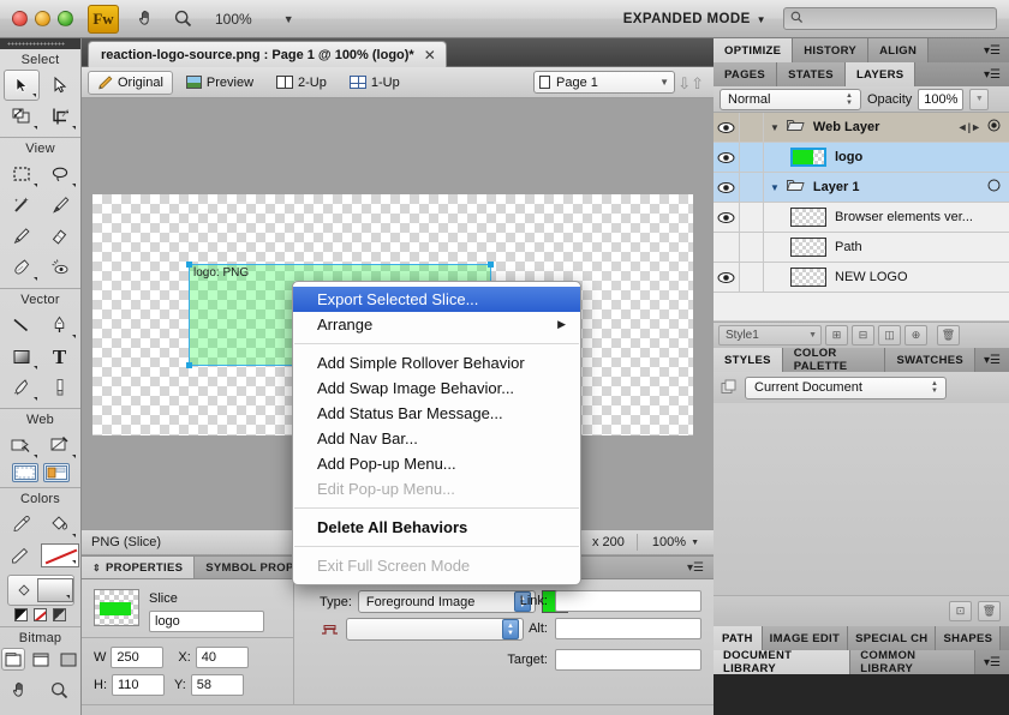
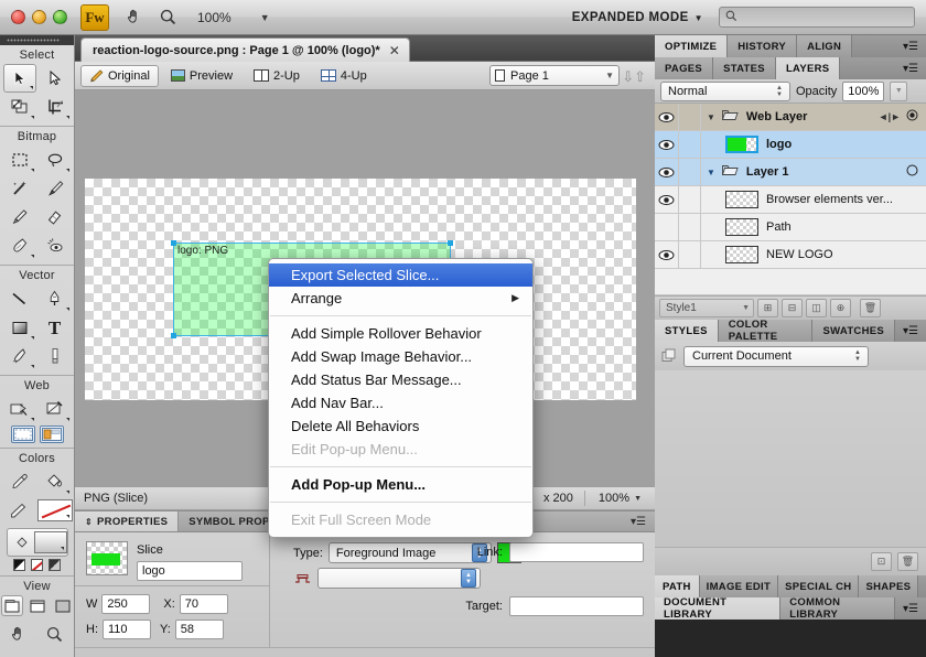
  Fw
  100%
  ▼
  EXPANDED MODE ▼
  Select
- View
+ Bitmap
  Vector
  T
  Web
  Colors
- Bitmap
+ View
  reaction-logo-source.png : Page 1 @ 100% (logo)*
  ✕
  Original
  Preview
  2-Up
- 1-Up
+ 4-Up
  Page 1
  ▼
  ⇩⇧
  logo: PNG
  PNG (Slice)
  x 200
  100%
  ⇕
  PROPERTIES
  ▾☰
  Slice
  logo
  W
  250
  X:
- 40
+ 70
  H:
  110
  Y:
  58
  Type:
  Foreground Image
  Link:
- Alt:
  Target:
  OPTIMIZE
  HISTORY
  ALIGN
  ▾☰
  PAGES
  STATES
  LAYERS
  ▾☰
  Normal
  Opacity
  100%
  ▼
  Web Layer
  ◄|►
  logo
  ▼
  Layer 1
  Browser elements ver...
  Path
  NEW LOGO
  Style1
  ⊞
  ⊟
  ◫
  ⊕
  🗑
  STYLES
  COLOR PALETTE
  SWATCHES
  ▾☰
  Current Document
  ⊡
  🗑
  PATH
  IMAGE EDIT
  SPECIAL CH
  SHAPES
  DOCUMENT LIBRARY
  COMMON LIBRARY
  ▾☰
  Export Selected Slice...
  Arrange
  ▶
  Add Simple Rollover Behavior
  Add Swap Image Behavior...
  Add Status Bar Message...
  Add Nav Bar...
- Add Pop-up Menu...
+ Delete All Behaviors
  Edit Pop-up Menu...
- Delete All Behaviors
+ Add Pop-up Menu...
  Exit Full Screen Mode
